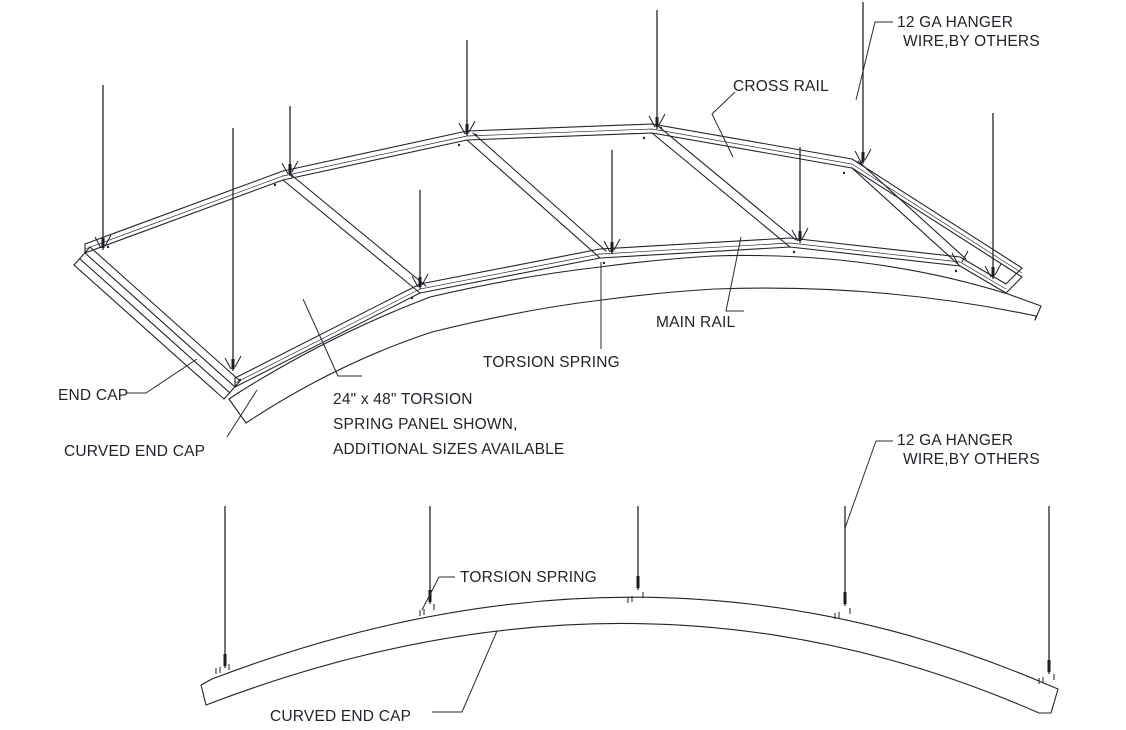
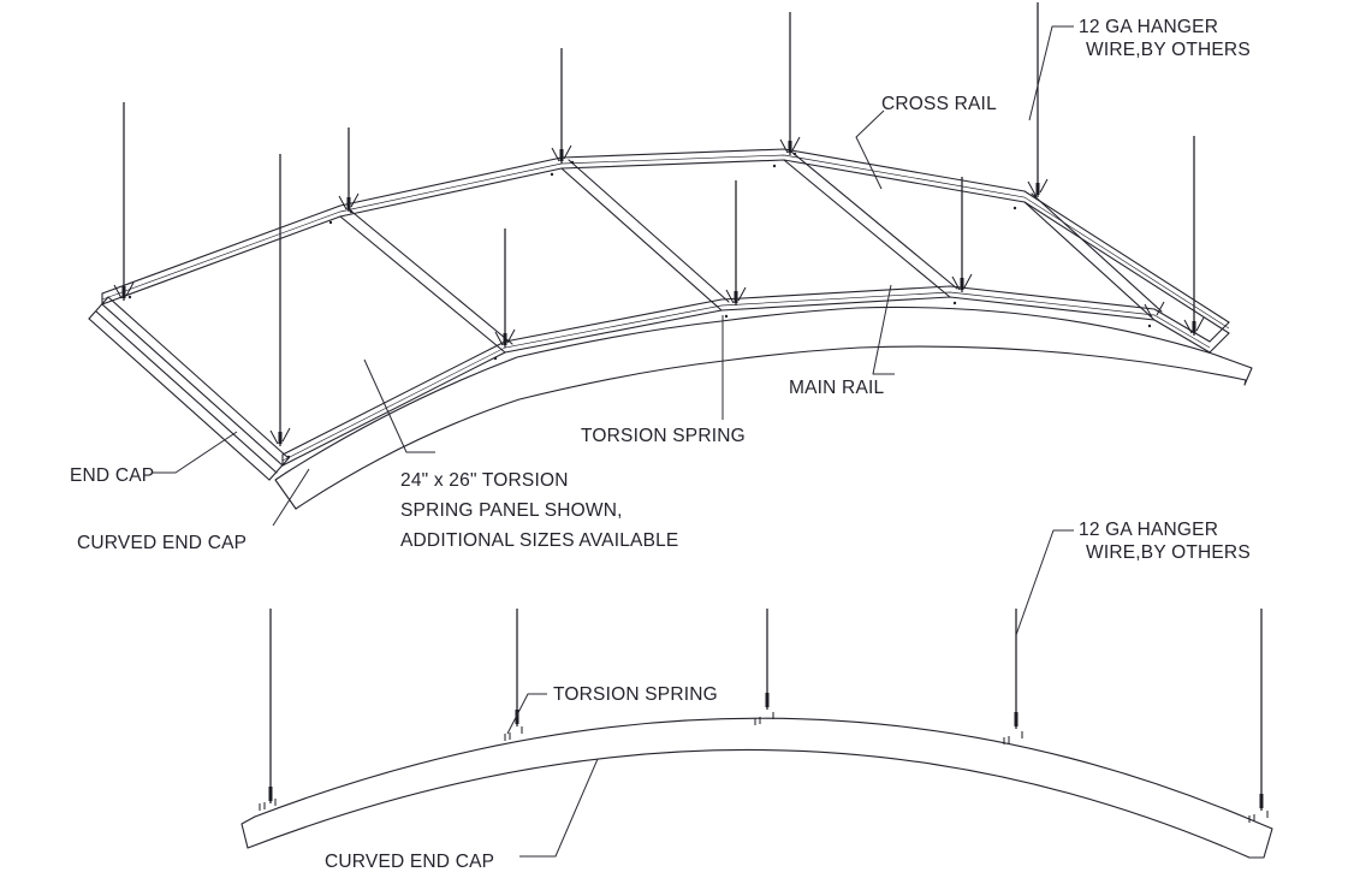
  12 GA HANGER
  WIRE,BY OTHERS
  CROSS RAIL
  MAIN RAIL
  TORSION SPRING
  END CAP
  CURVED END CAP
- 24" x 48" TORSION
+ 24" x 26" TORSION
  SPRING PANEL SHOWN,
  ADDITIONAL SIZES AVAILABLE
  12 GA HANGER
  WIRE,BY OTHERS
  TORSION SPRING
  CURVED END CAP
